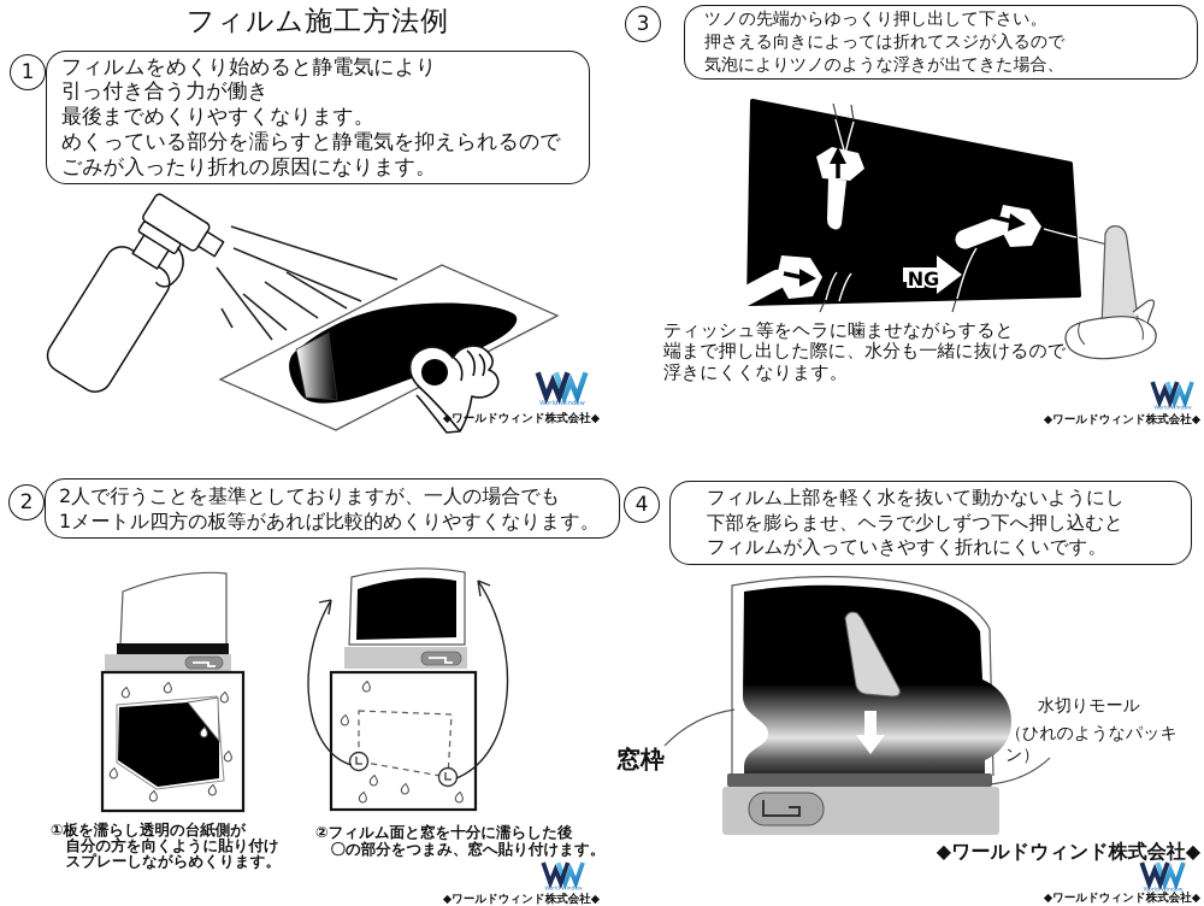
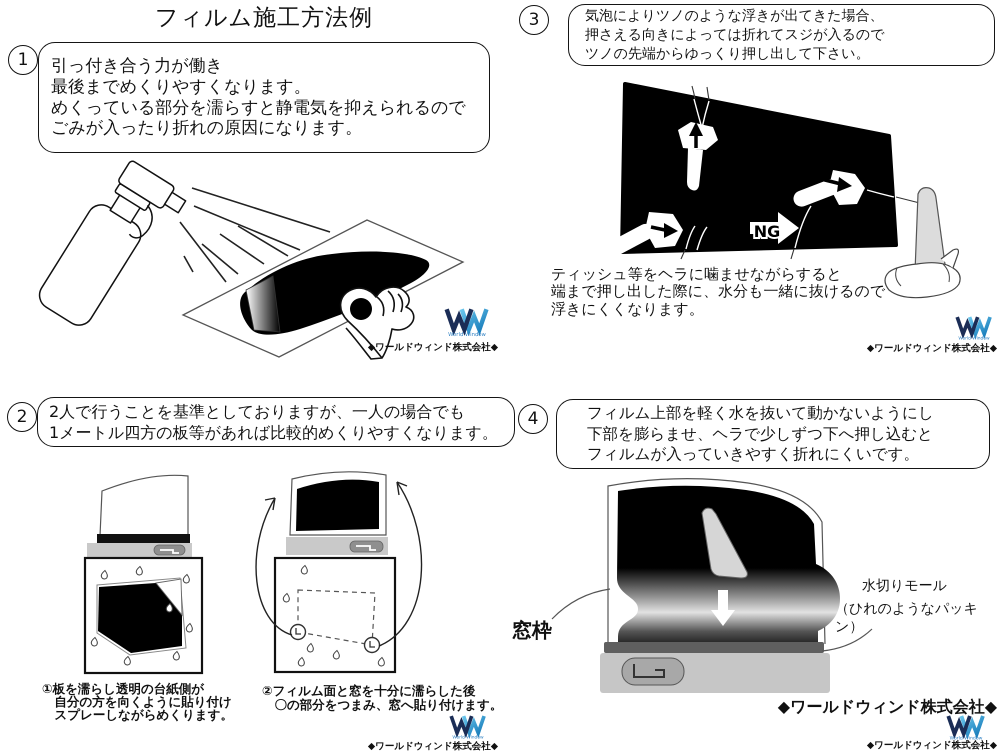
  フィルム施工方法例
  1
- フィルムをめくり始めると静電気により
  引っ付き合う力が働き
  最後までめくりやすくなります。
  めくっている部分を濡らすと静電気を抑えられるので
  ごみが入ったり折れの原因になります。
  ◆ワールドウィンド株式会社◆
  3
- ツノの先端からゆっくり押し出して下さい。
+ 気泡によりツノのような浮きが出てきた場合、
  押さえる向きによっては折れてスジが入るので
- 気泡によりツノのような浮きが出てきた場合、
+ ツノの先端からゆっくり押し出して下さい。
  NG
  ティッシュ等をヘラに噛ませながらすると
  端まで押し出した際に、水分も一緒に抜けるので
  浮きにくくなります。
  ◆ワールドウィンド株式会社◆
  2
  2人で行うことを基準としておりますが、一人の場合でも
  1メートル四方の板等があれば比較的めくりやすくなります。
  ①板を濡らし透明の台紙側が
  自分の方を向くように貼り付け
  スプレーしながらめくります。
  ②フィルム面と窓を十分に濡らした後
  〇の部分をつまみ、窓へ貼り付けます。
  ◆ワールドウィンド株式会社◆
  4
  フィルム上部を軽く水を抜いて動かないようにし
  下部を膨らませ、ヘラで少しずつ下へ押し込むと
  フィルムが入っていきやすく折れにくいです。
  窓枠
  水切りモール
  （ひれのようなパッキン）
  ◆ワールドウィンド株式会社◆
  ◆ワールドウィンド株式会社◆
